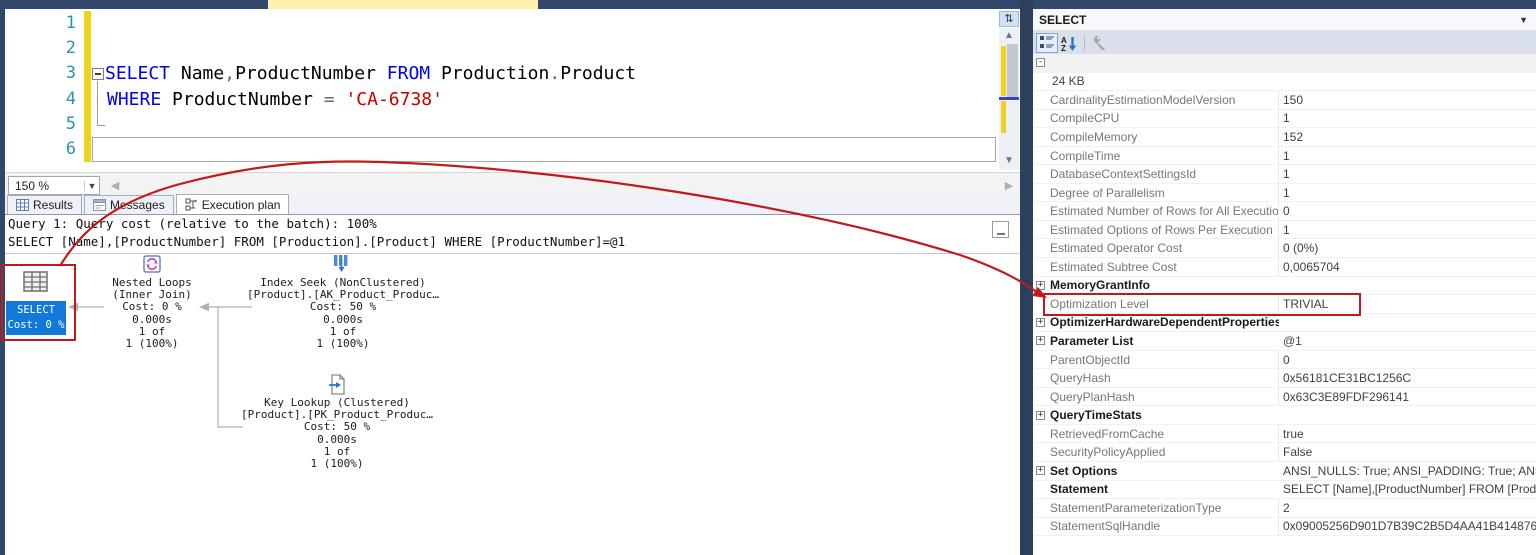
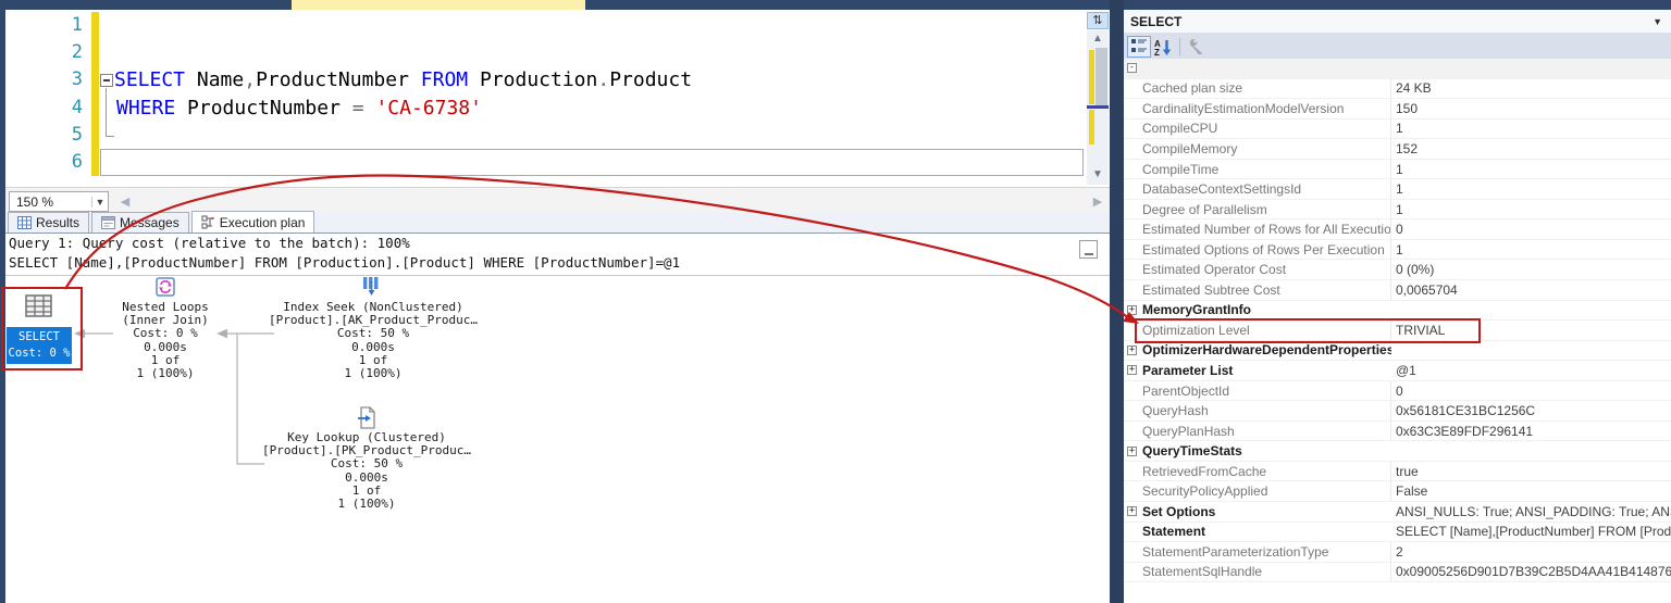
  1
  2
  3
  4
  5
  6
  SELECT
  Name
  ,
  ProductNumber
  FROM
  Production
  .
  Product
  WHERE
  ProductNumber
  =
  'CA-6738'
  ⇅
  ▲
  ▼
  150 %
  ▼
  ◀
  ▶
  Results
  Mssages
  Execution plan
  Query 1: Query cost (relative to the batch): 100%
  SELECT [Name],[ProductNumber] FROM [Production].[Product] WHERE [ProductNumber]=@1
  SELECT
  Cost: 0 %
  Nested Loops
  (Inner Join)
  Cost: 0 %
  0.000s
  1 of
  1 (100%)
  Index Seek (NonClustered)
  [Product].[AK_Product_Produc…
  Cost: 50 %
  0.000s
  1 of
  1 (100%)
  Key Lookup (Clustered)
  [Product].[PK_Product_Produc…
  Cost: 50 %
  0.000s
  1 of
  1 (100%)
  SELECT
  ▼
  A
  Z
  -
+ Cached plan size
  24 KB
  CardinalityEstimationModelVersion
  150
  CompileCPU
  1
  CompileMemory
  152
  CompileTime
  1
  DatabaseContextSettingsId
  1
  Degree of Parallelism
  1
  Estimated Number of Rows for All Executio
  0
  Estimated Options of Rows Per Execution
  1
  Estimated Operator Cost
  0 (0%)
  Estimated Subtree Cost
  0,0065704
  +
  MemoryGrantInfo
  Optimization Level
  TRIVIAL
  +
  OptimizerHardwareDependentProperties
  +
  Parameter List
  @1
  ParentObjectId
  0
  QueryHash
  0x56181CE31BC1256C
  QueryPlanHash
  0x63C3E89FDF296141
  +
  QueryTimeStats
  RetrievedFromCache
  true
  SecurityPolicyApplied
  False
  +
  Set Options
  ANSI_NULLS: True; ANSI_PADDING: True; AN
  Statement
  SELECT [Name],[ProductNumber] FROM [Prod
  StatementParameterizationType
  2
  StatementSqlHandle
  0x09005256D901D7B39C2B5D4AA41B414876
